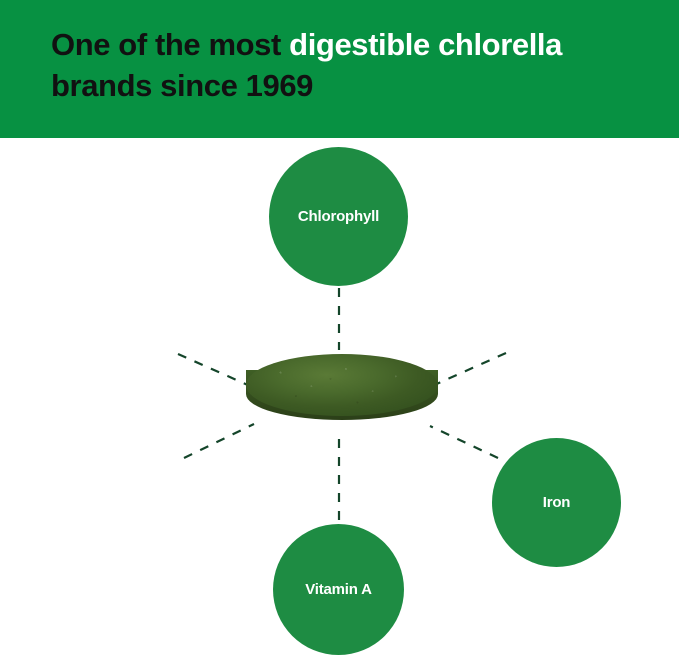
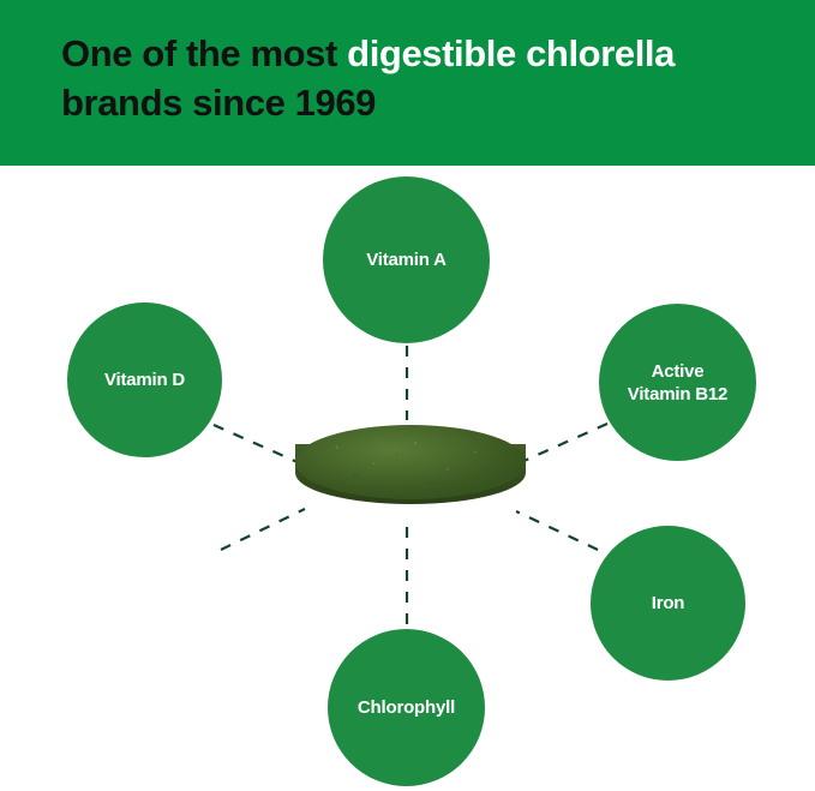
  One of the most digestible chlorella
  brands since 1969
- Chlorophyll
+ Vitamin A
+ Active
+ Vitamin B12
+ Vitamin D
  Iron
- Vitamin A
+ Chlorophyll
